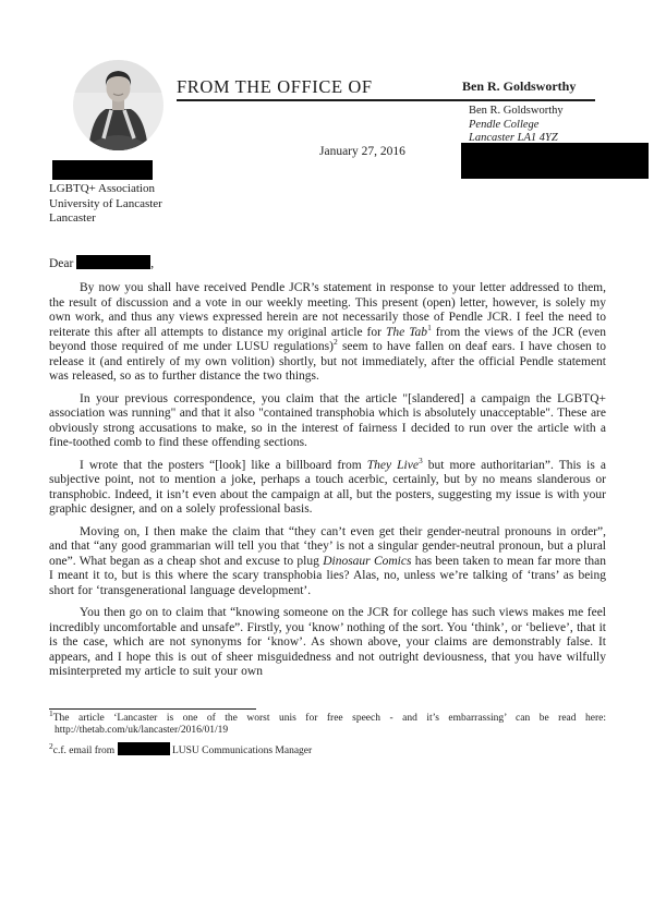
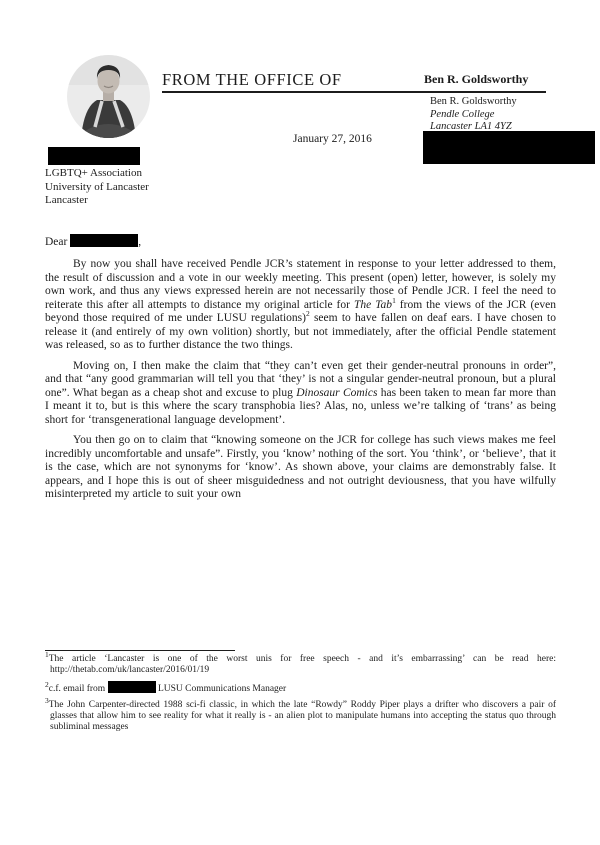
  FROM THE OFFICE OF
  Ben R. Goldsworthy
  Ben R. Goldsworthy
  Pendle College
  Lancaster LA1 4YZ
  January 27, 2016
  LGBTQ+ Association
  University of Lancaster
  Lancaster
  Dear ,
  By now you shall have received Pendle JCR’s statement in response to your letter addressed to them, the result of discussion and a vote in our weekly meeting. This present (open) letter, however, is solely my own work, and thus any views expressed herein are not necessarily those of Pendle JCR. I feel the need to reiterate this after all attempts to distance my original article for The Tab1 from the views of the JCR (even beyond those required of me under LUSU regulations)2 seem to have fallen on deaf ears. I have chosen to release it (and entirely of my own volition) shortly, but not immediately, after the official Pendle statement was released, so as to further distance the two things.
- In your previous correspondence, you claim that the article "[slandered] a campaign the LGBTQ+ association was running" and that it also "contained transphobia which is absolutely unacceptable". These are obviously strong accusations to make, so in the interest of fairness I decided to run over the article with a fine-toothed comb to find these offending sections.
- I wrote that the posters “[look] like a billboard from They Live3 but more authoritarian”. This is a subjective point, not to mention a joke, perhaps a touch acerbic, certainly, but by no means slanderous or transphobic. Indeed, it isn’t even about the campaign at all, but the posters, suggesting my issue is with your graphic designer, and on a solely professional basis.
  Moving on, I then make the claim that “they can’t even get their gender-neutral pronouns in order”, and that “any good grammarian will tell you that ‘they’ is not a singular gender-neutral pronoun, but a plural one”. What began as a cheap shot and excuse to plug Dinosaur Comics has been taken to mean far more than I meant it to, but is this where the scary transphobia lies? Alas, no, unless we’re talking of ‘trans’ as being short for ‘transgenerational language development’.
  You then go on to claim that “knowing someone on the JCR for college has such views makes me feel incredibly uncomfortable and unsafe”. Firstly, you ‘know’ nothing of the sort. You ‘think’, or ‘believe’, that it is the case, which are not synonyms for ‘know’. As shown above, your claims are demonstrably false. It appears, and I hope this is out of sheer misguidedness and not outright deviousness, that you have wilfully misinterpreted my article to suit your own
  1The article ‘Lancaster is one of the worst unis for free speech - and it’s embarrassing’ can be read here: http://thetab.com/uk/lancaster/2016/01/19
  2c.f. email from LUSU Communications Manager
+ 3The John Carpenter-directed 1988 sci-fi classic, in which the late “Rowdy” Roddy Piper plays a drifter who discovers a pair of glasses that allow him to see reality for what it really is - an alien plot to manipulate humans into accepting the status quo through subliminal messages
